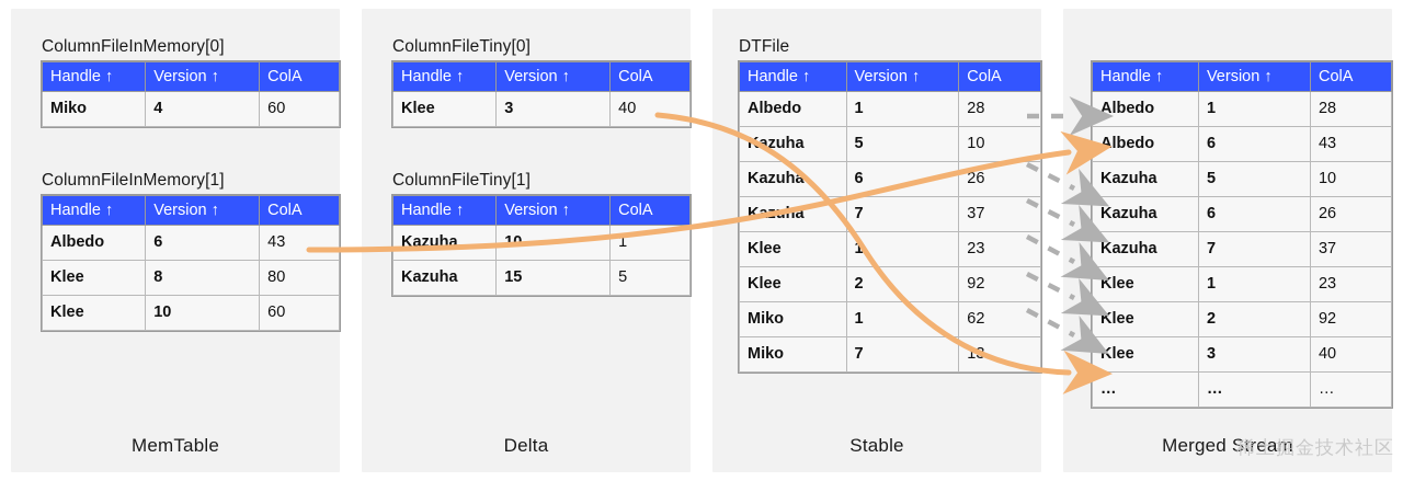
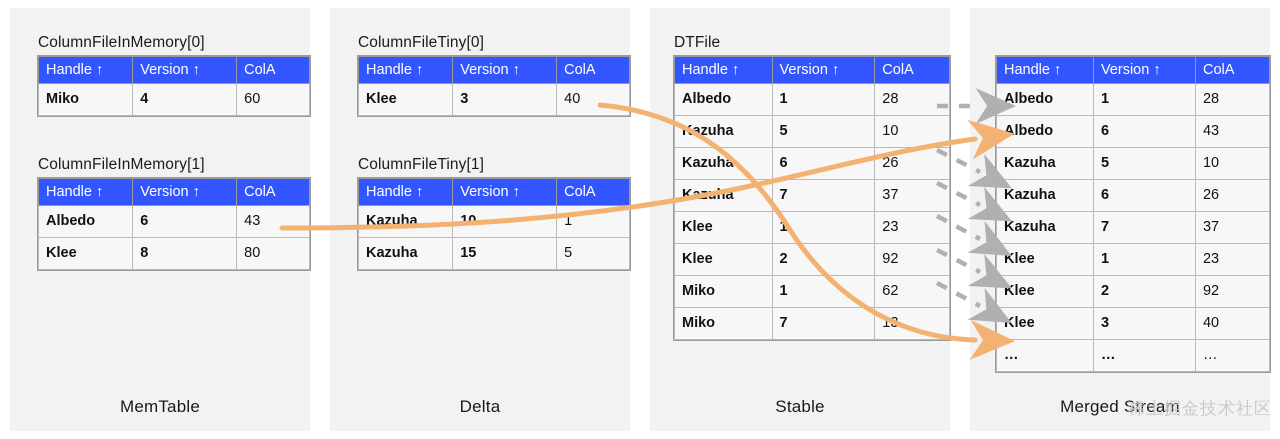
  ColumnFileInMemory[0]
  Handle ↑	Version ↑	ColA
  Miko	4	60
  ColumnFileInMemory[1]
  Handle ↑	Version ↑	ColA
  Albedo	6	43
  Klee	8	80
- Klee	10	60
  MemTable
  ColumnFileTiny[0]
  Handle ↑	Version ↑	ColA
  Klee	3	40
  ColumnFileTiny[1]
  Handle ↑	Version ↑	ColA
  Kazuha		1
  Kazuha	15	5
  Delta
  DTFile
  Handle ↑	Version ↑	ColA
  Albedo	1	28
  azuha	5	10
  Kazuha	6	26
  Klee	1	23
  Klee	2	92
  Miko	1	62
  Miko	7	1
  Stable
  Handle ↑	Version ↑	ColA
  Albedo	1	28
  Albedo	6	43
  Kazuha	5	10
  Kazuha	6	26
  Kazuha	7	37
  Klee	1	23
  Klee	2	92
  Klee	3	40
  …	…	…
  Merged Stream
  稀土掘金技术社区
